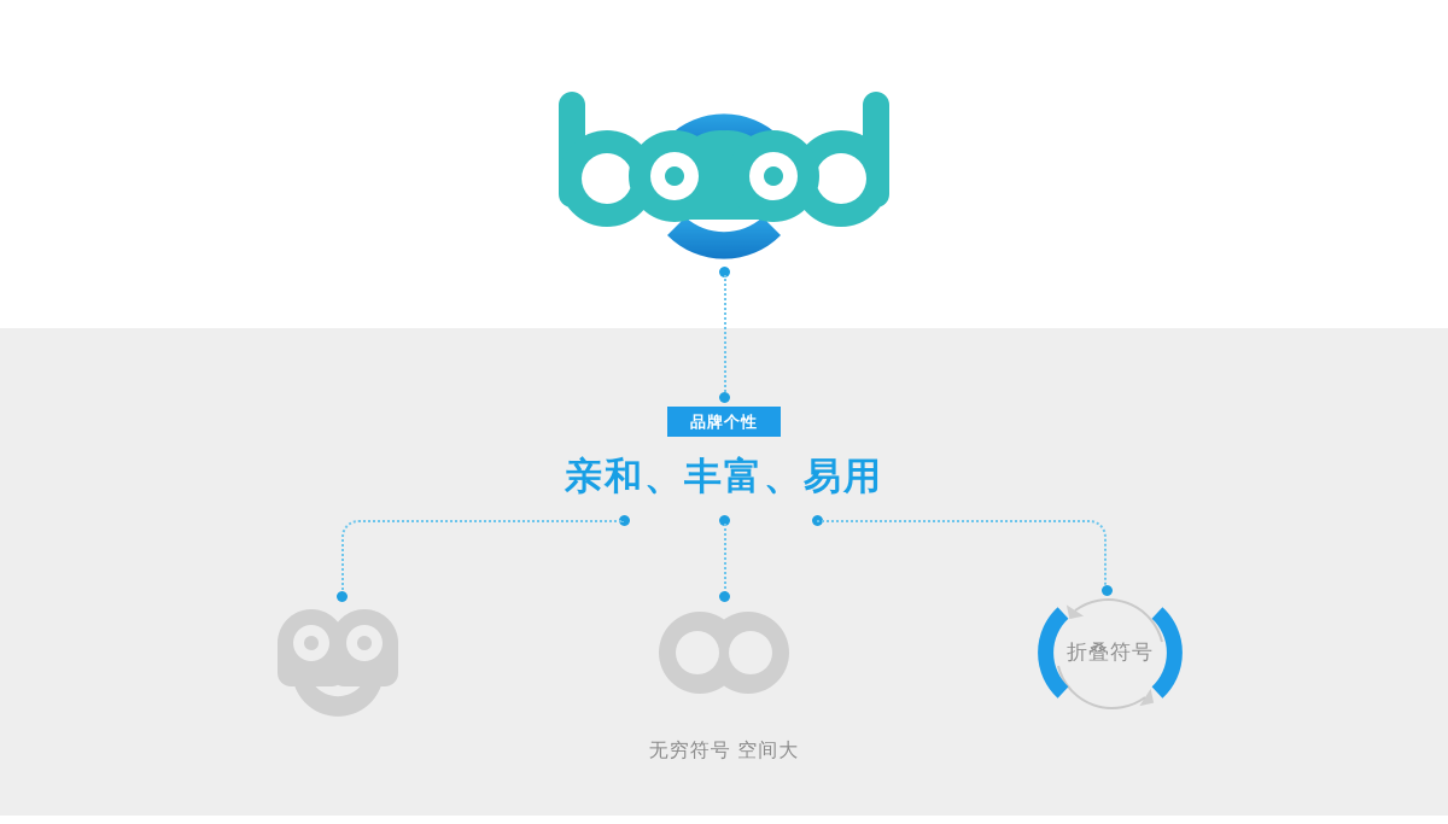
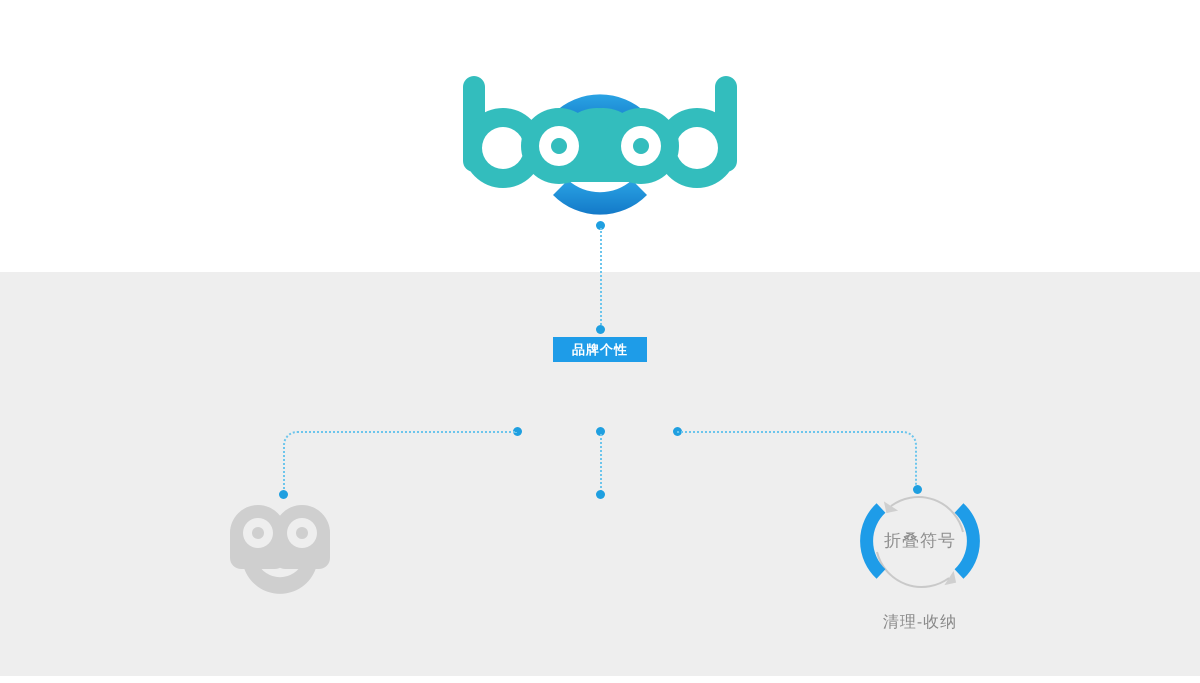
  品牌个性
- 亲和、丰富、易用
- 无穷符号 空间大
  折叠符号
+ 清理-收纳
